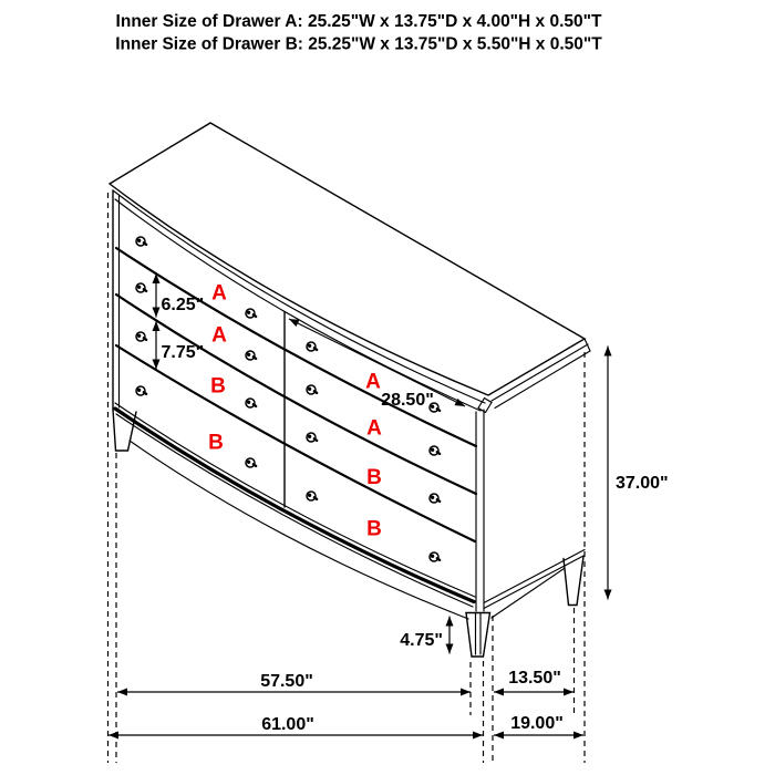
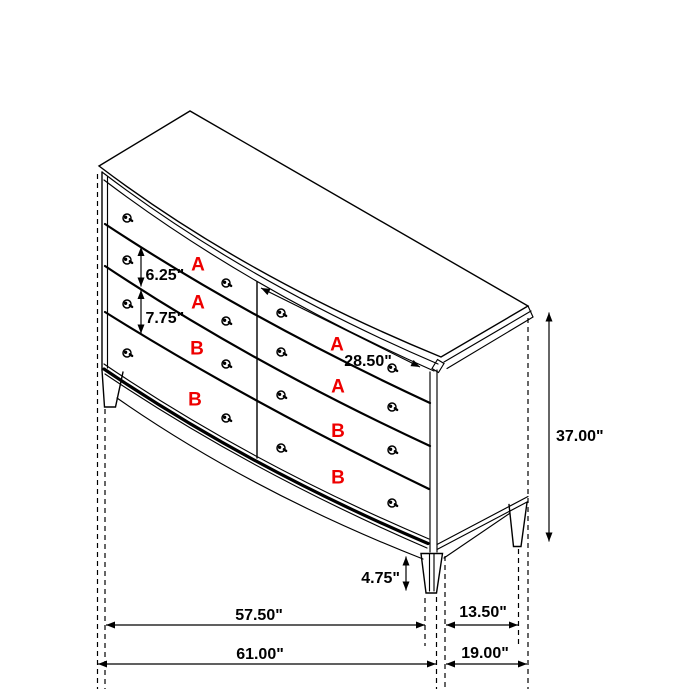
- Inner Size of Drawer A: 25.25"W x 13.75"D x 4.00"H x 0.50"T
- Inner Size of Drawer B: 25.25"W x 13.75"D x 5.50"H x 0.50"T
  A
  A
  B
  B
  A
  A
  B
  B
  6.25"
  7.75"
  28.50"
  37.00"
  4.75"
  57.50"
  13.50"
  61.00"
  19.00"
